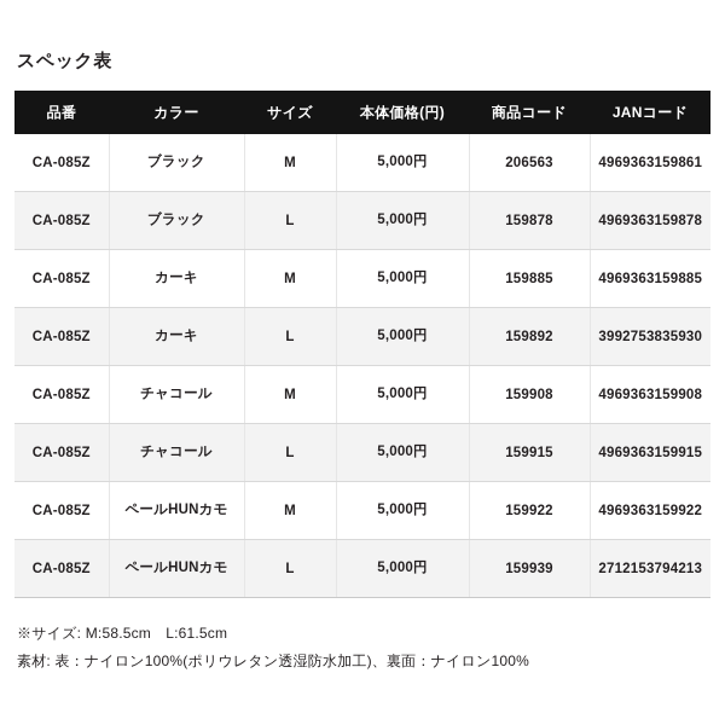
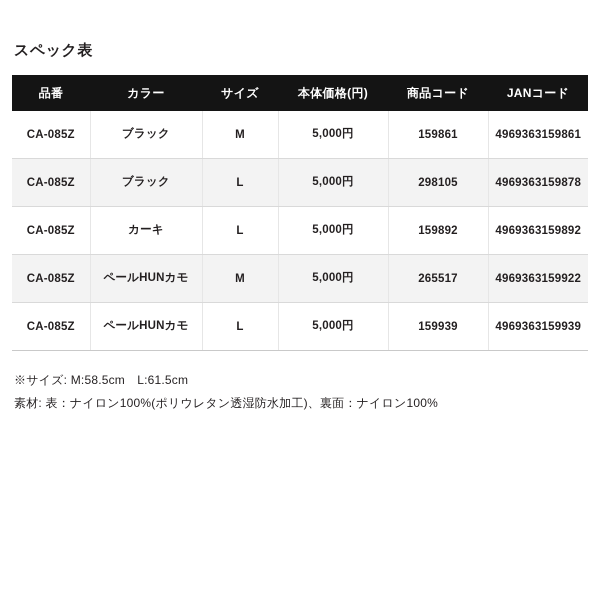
  スペック表
  品番	カラー	サイズ	本体価格(円)	商品コード	JANコード
- CA-085Z	ブラック	M	5,000円	206563	4969363159861
+ CA-085Z	ブラック	M	5,000円	159861	4969363159861
- CA-085Z	ブラック	L	5,000円	159878	4969363159878
+ CA-085Z	ブラック	L	5,000円	298105	4969363159878
- CA-085Z	カーキ	M	5,000円	159885	4969363159885
- CA-085Z	カーキ	L	5,000円	159892	3992753835930
+ CA-085Z	カーキ	L	5,000円	159892	4969363159892
- CA-085Z	チャコール	M	5,000円	159908	4969363159908
- CA-085Z	チャコール	L	5,000円	159915	4969363159915
- CA-085Z	ペールHUNカモ	M	5,000円	159922	4969363159922
+ CA-085Z	ペールHUNカモ	M	5,000円	265517	4969363159922
- CA-085Z	ペールHUNカモ	L	5,000円	159939	2712153794213
+ CA-085Z	ペールHUNカモ	L	5,000円	159939	4969363159939
  ※サイズ: M:58.5cm L:61.5cm
  素材: 表：ナイロン100%(ポリウレタン透湿防水加工)、裏面：ナイロン100%
